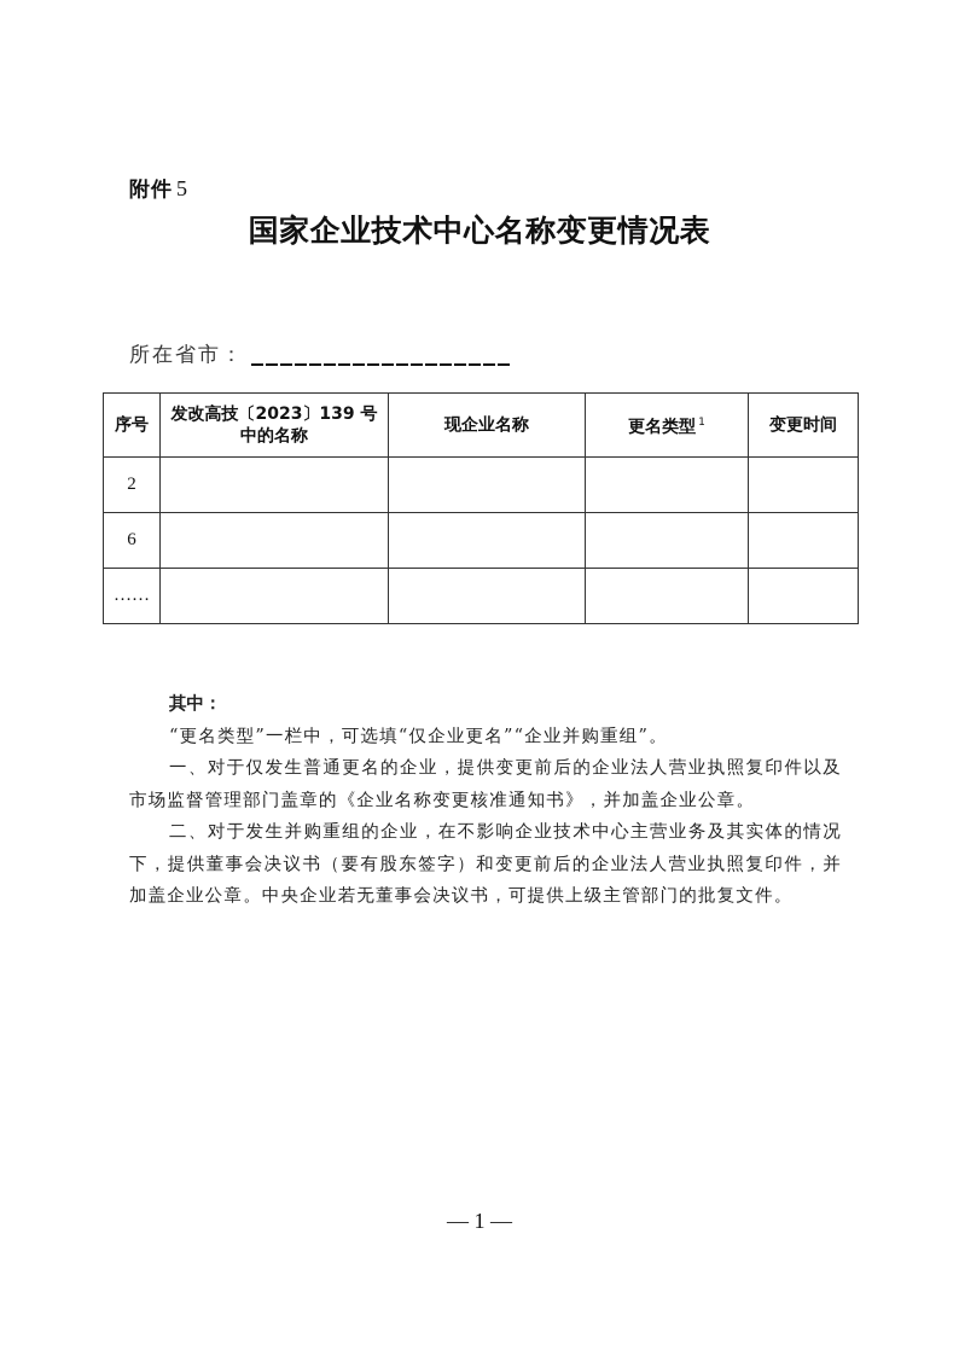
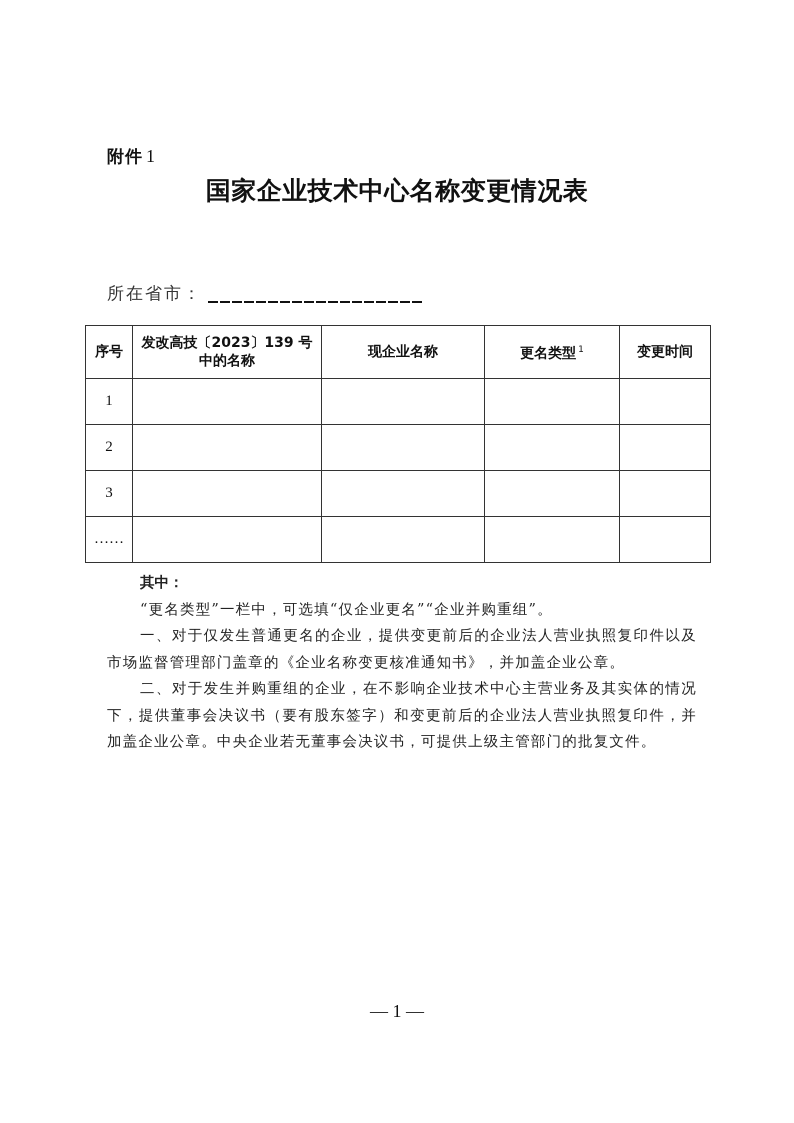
- 附件 5
+ 附件 1
  国家企业技术中心名称变更情况表
  所在省市：
  序号	发改高技〔2023〕139 号 中的名称	现企业名称	更名类型 1	变更时间
+ 1
  2
- 6
+ 3
  ……
  其中：
  “更名类型”一栏中，可选填“仅企业更名”“企业并购重组”。
  一、对于仅发生普通更名的企业，提供变更前后的企业法人营业执照复印件以及市场监督管理部门盖章的《企业名称变更核准通知书》，并加盖企业公章。
  二、对于发生并购重组的企业，在不影响企业技术中心主营业务及其实体的情况下，提供董事会决议书（要有股东签字）和变更前后的企业法人营业执照复印件，并加盖企业公章。中央企业若无董事会决议书，可提供上级主管部门的批复文件。
  — 1 —
